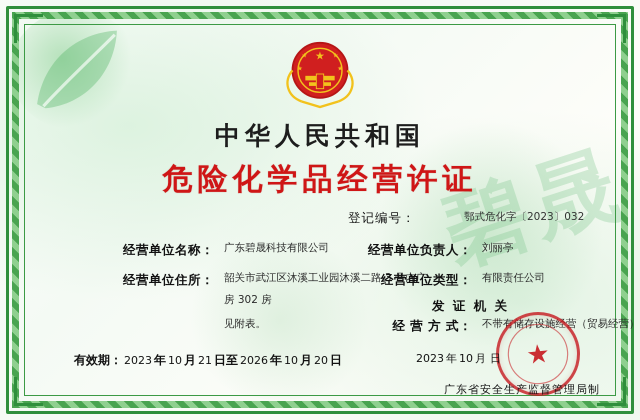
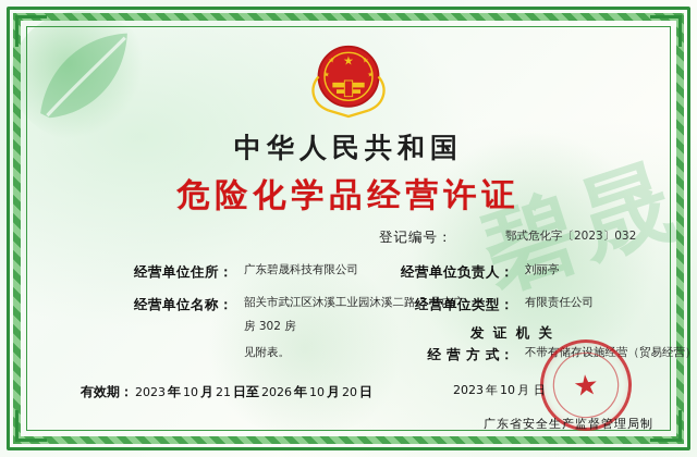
  ★
  ★
  ★
  ★
  ★
  中华人民共和国
  危险化学品经营许证
  登记编号：
  鄂式危化字〔2023〕032
- 经营单位名称：
+ 经营单位住所：
  广东碧晟科技有限公司
  经营单位负责人：
  刘丽亭
- 经营单位住所：
+ 经营单位名称：
  韶关市武江区沐溪工业园沐溪二路 3 号内广
  房 302 房
  经营单位类型：
  有限责任公司
  见附表。
  经 营 方 式：
  不带有储存设施经营（贸易经营）
  发 证 机 关
  有效期： 2023 年 10 月 21 日至 2026 年 10 月 20 日
  2023 年 10 月 日
  广东省安全生产监督管理局制
